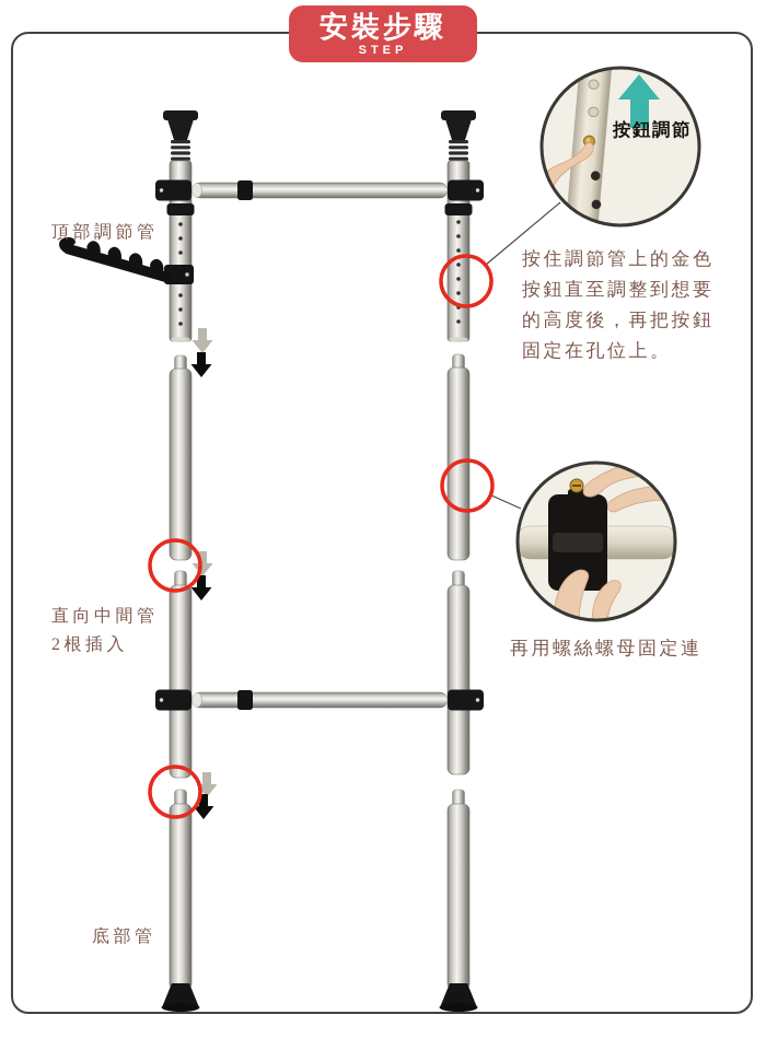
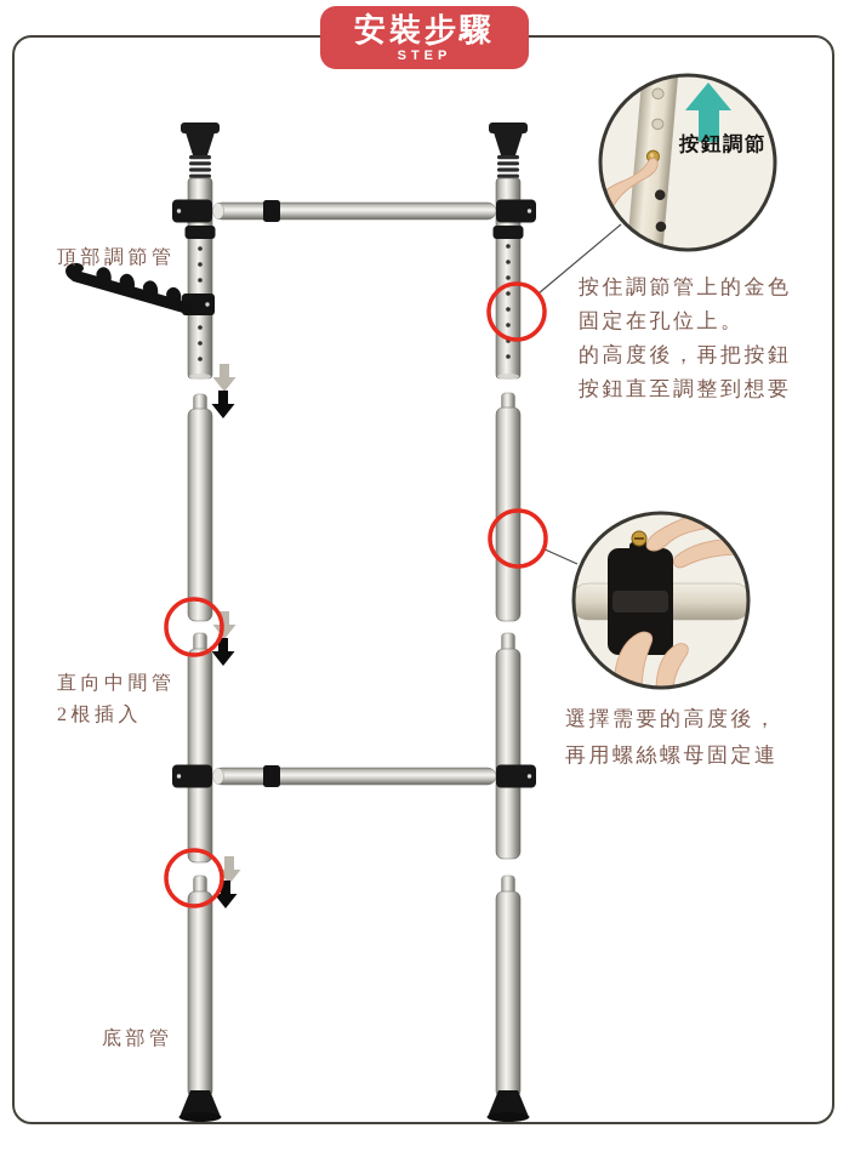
  安裝步驟
  STEP
  頂部調節管
  直向中間管
  2根插入
  底部管
  按鈕調節
  按住調節管上的金色
- 按鈕直至調整到想要
+ 固定在孔位上。
  的高度後，再把按鈕
- 固定在孔位上。
+ 按鈕直至調整到想要
+ 選擇需要的高度後，
  再用螺絲螺母固定連
